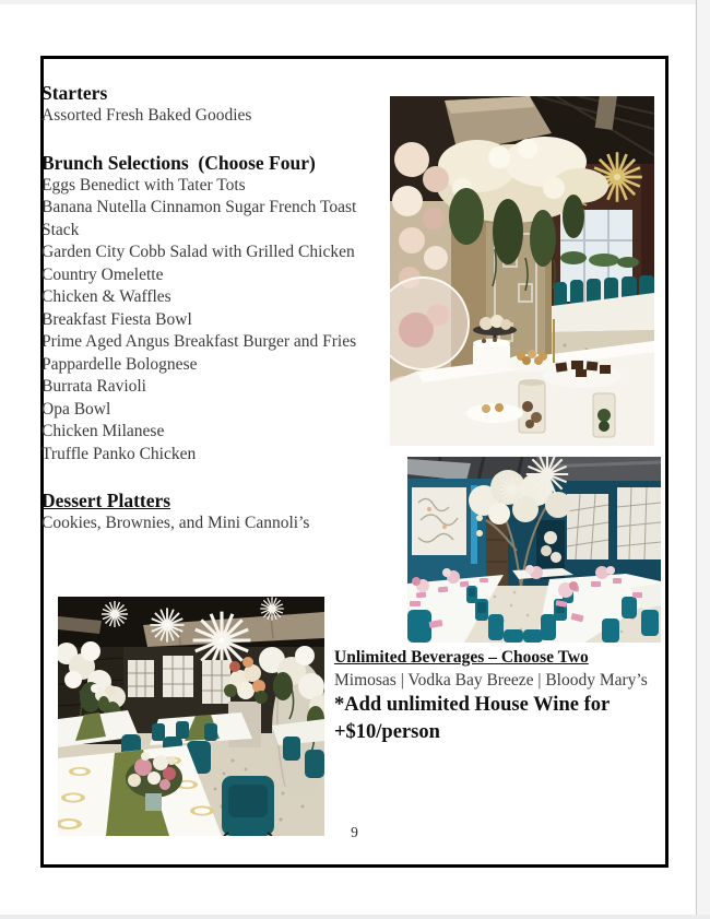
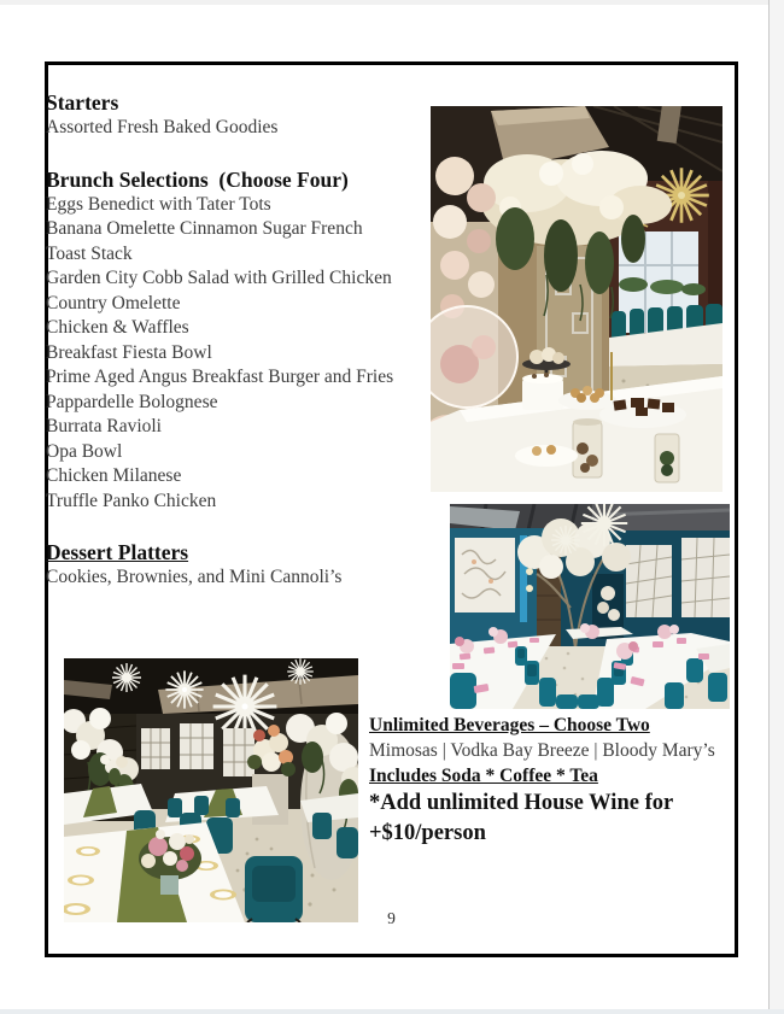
  Starters
  Assorted Fresh Baked Goodies
  Brunch Selections (Choose Four)
  Eggs Benedict with Tater Tots
- Banana Nutella Cinnamon Sugar French Toast Stack
+ Banana Omelette Cinnamon Sugar French Toast Stack
  Garden City Cobb Salad with Grilled Chicken
  Country Omelette
  Chicken & Waffles
  Breakfast Fiesta Bowl
  Prime Aged Angus Breakfast Burger and Fries
  Pappardelle Bolognese
  Burrata Ravioli
  Opa Bowl
  Chicken Milanese
  Truffle Panko Chicken
  Dessert Platters
  Cookies, Brownies, and Mini Cannoli’s
  Unlimited Beverages – Choose Two
  Mimosas | Vodka Bay Breeze | Bloody Mary’s
+ Includes Soda * Coffee * Tea
  *Add unlimited House Wine for +$10/person
  9
